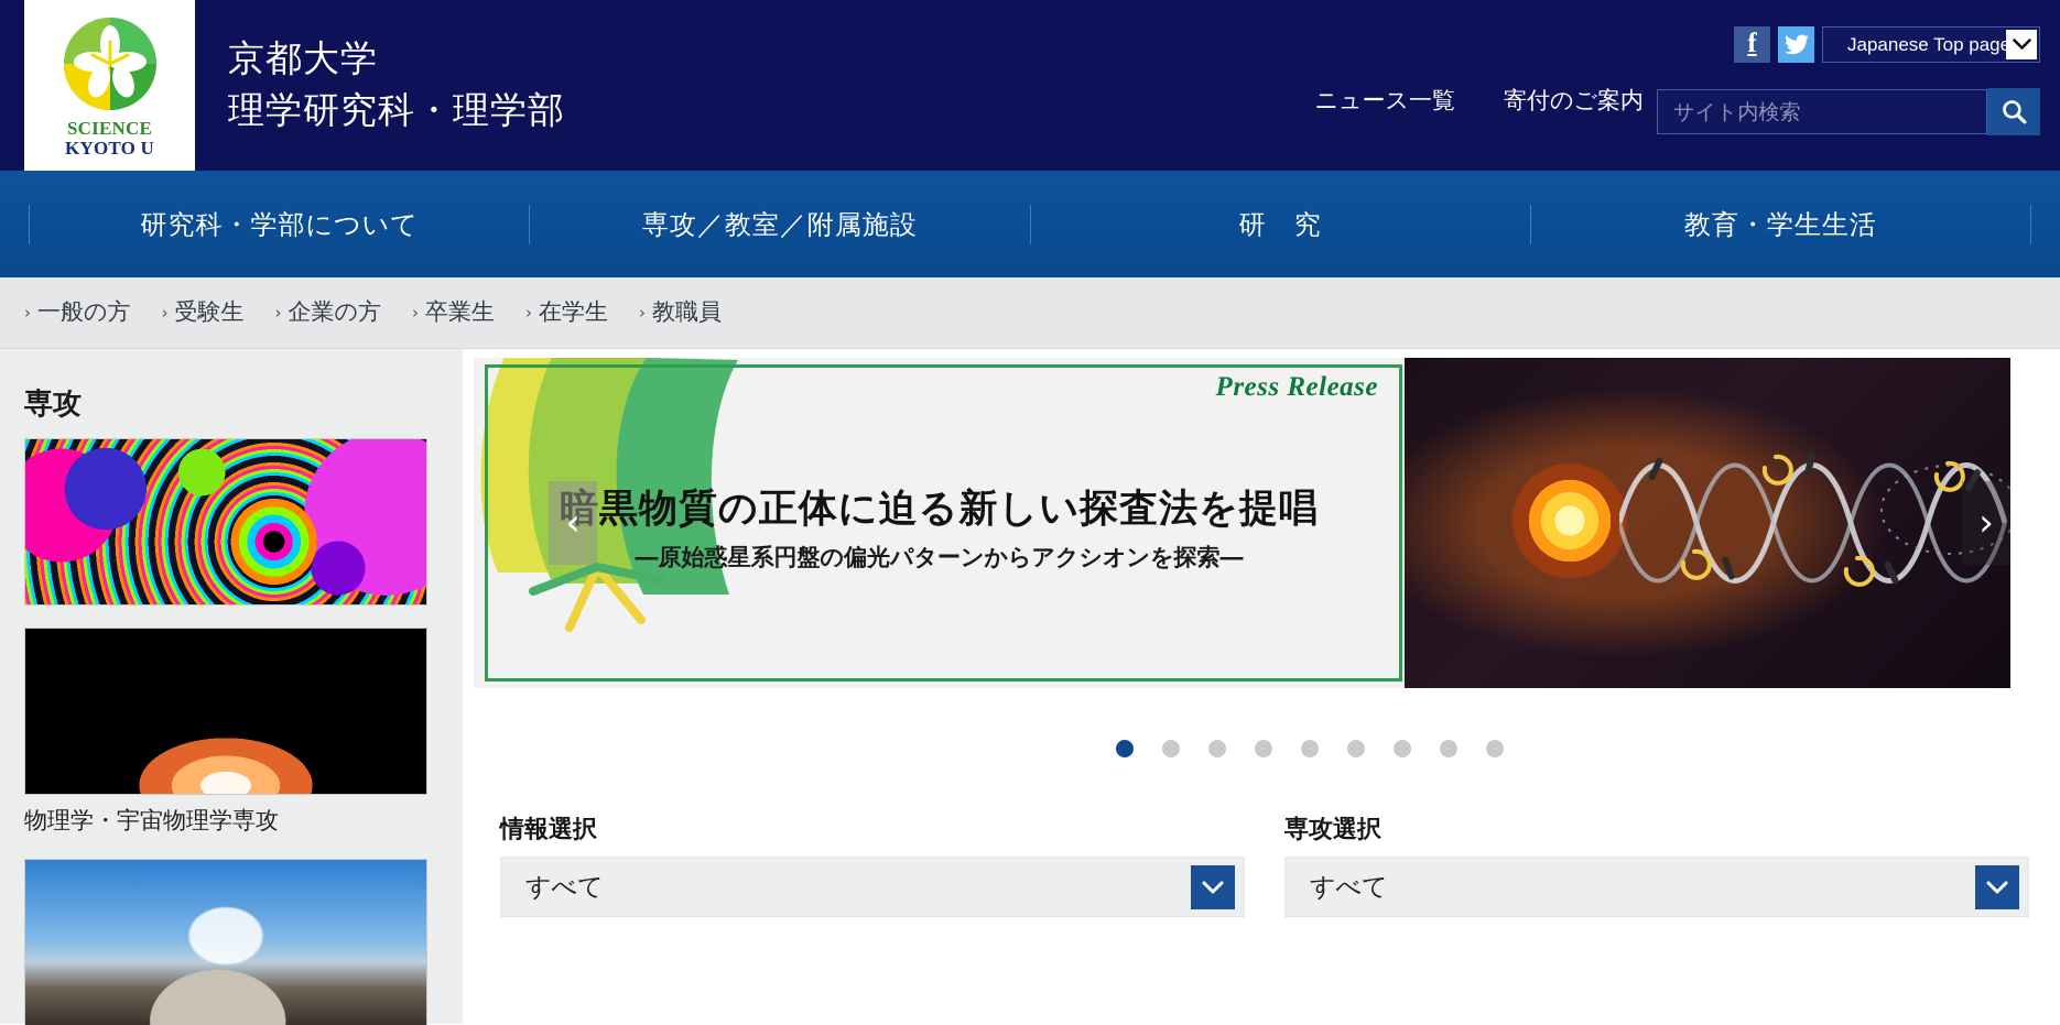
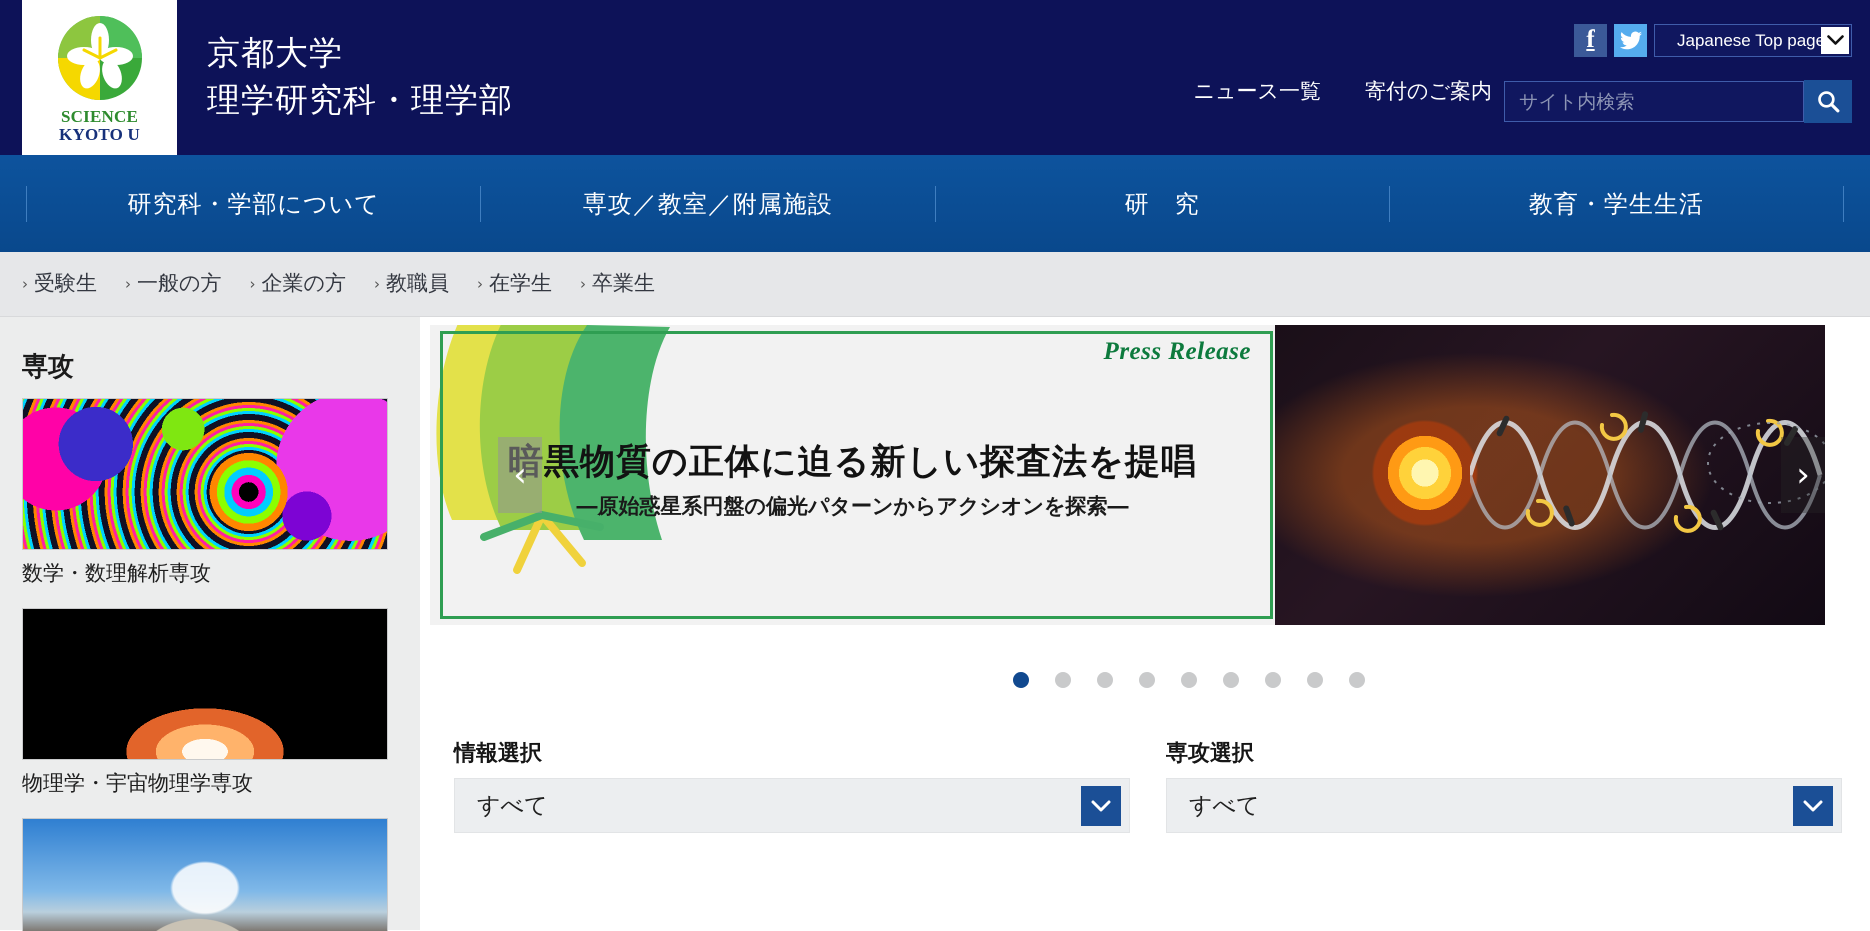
  SCIENCE
  KYOTO U
  京都大学
  理学研究科・理学部
  f
  Japanese Top pag
  ニュース一覧
  寄付のご案内
  サイト内検索
  研究科・学部について
  専攻／教室／附属施設
  研 究
  教育・学生生活
  ›
- 一般の方
+ 受験生
  ›
- 受験生
+ 一般の方
  ›
  企業の方
  ›
- 卒業生
+ 教職員
  ›
  在学生
  ›
- 教職員
+ 卒業生
  専攻
+ 数学・数理解析専攻
  物理学・宇宙物理学専攻
  Press Release
  暗黒物質の正体に迫る新しい探査法を提唱
  ―原始惑星系円盤の偏光パターンからアクシオンを探索―
  ‹
  ›
  情報選択
  すべて
  専攻選択
  すべて
